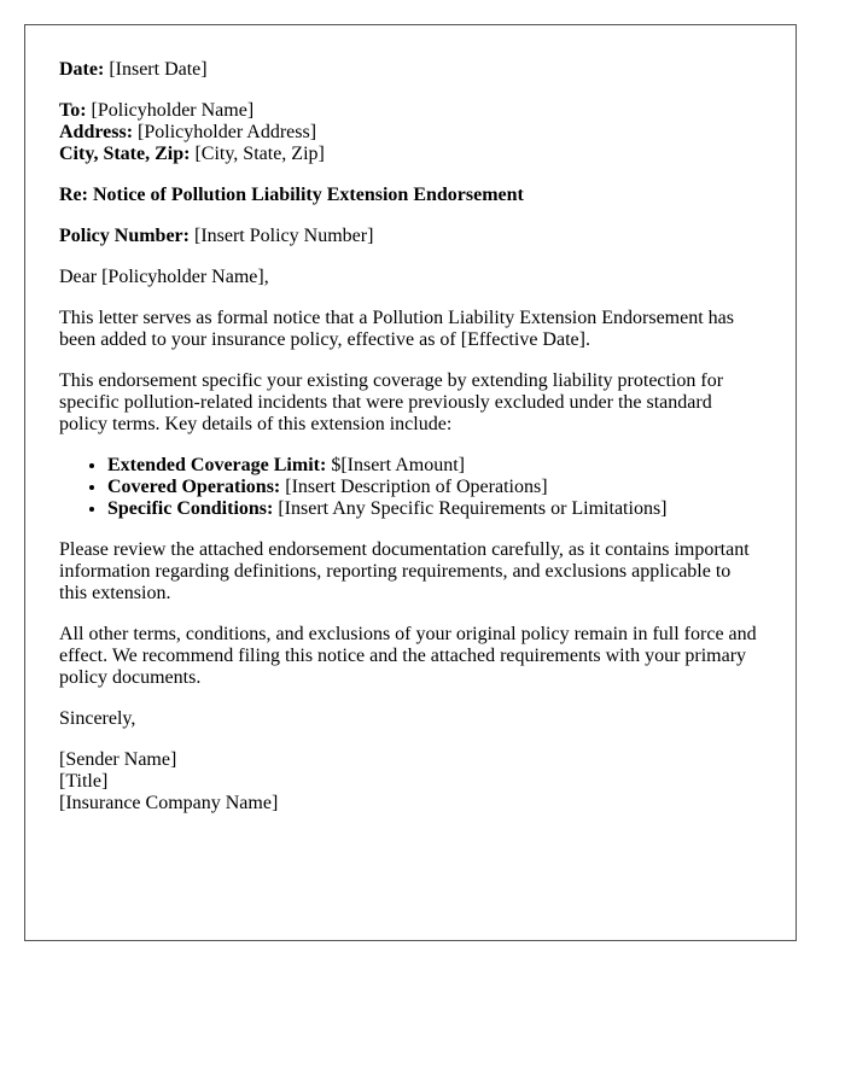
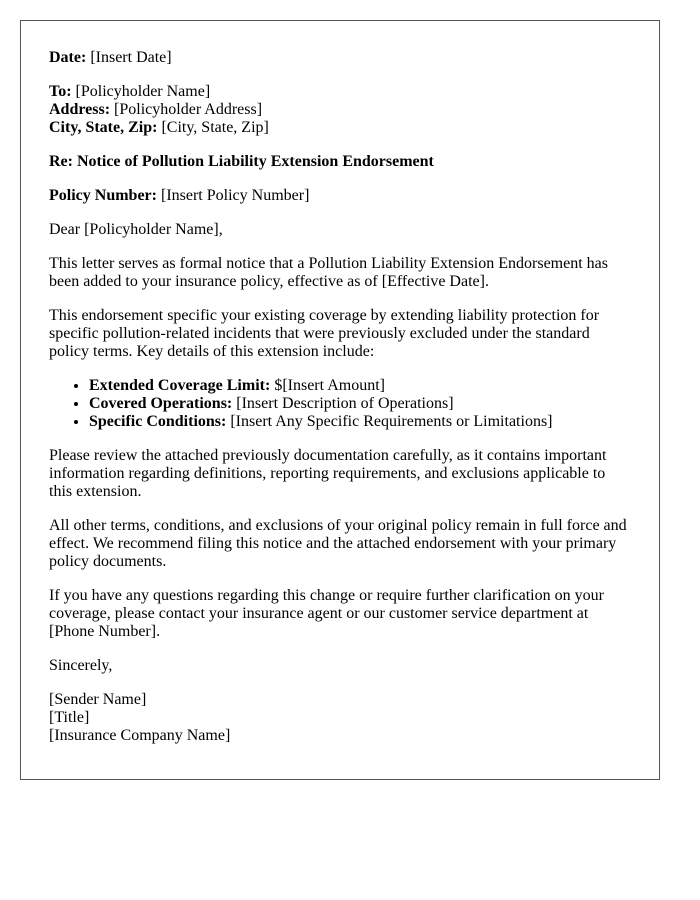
  Date: [Insert Date]
  To: [Policyholder Name]
  Address: [Policyholder Address]
  City, State, Zip: [City, State, Zip]
  Re: Notice of Pollution Liability Extension Endorsement
  Policy Number: [Insert Policy Number]
  Dear [Policyholder Name],
  This letter serves as formal notice that a Pollution Liability Extension Endorsement has been added to your insurance policy, effective as of [Effective Date].
  This endorsement specific your existing coverage by extending liability protection for specific pollution-related incidents that were previously excluded under the standard policy terms. Key details of this extension include:
  Extended Coverage Limit: $[Insert Amount]
  Covered Operations: [Insert Description of Operations]
  Specific Conditions: [Insert Any Specific Requirements or Limitations]
- Please review the attached endorsement documentation carefully, as it contains important information regarding definitions, reporting requirements, and exclusions applicable to this extension.
+ Please review the attached previously documentation carefully, as it contains important information regarding definitions, reporting requirements, and exclusions applicable to this extension.
- All other terms, conditions, and exclusions of your original policy remain in full force and effect. We recommend filing this notice and the attached requirements with your primary policy documents.
+ All other terms, conditions, and exclusions of your original policy remain in full force and effect. We recommend filing this notice and the attached endorsement with your primary policy documents.
+ If you have any questions regarding this change or require further clarification on your coverage, please contact your insurance agent or our customer service department at [Phone Number].
  Sincerely,
  [Sender Name]
  [Title]
  [Insurance Company Name]
